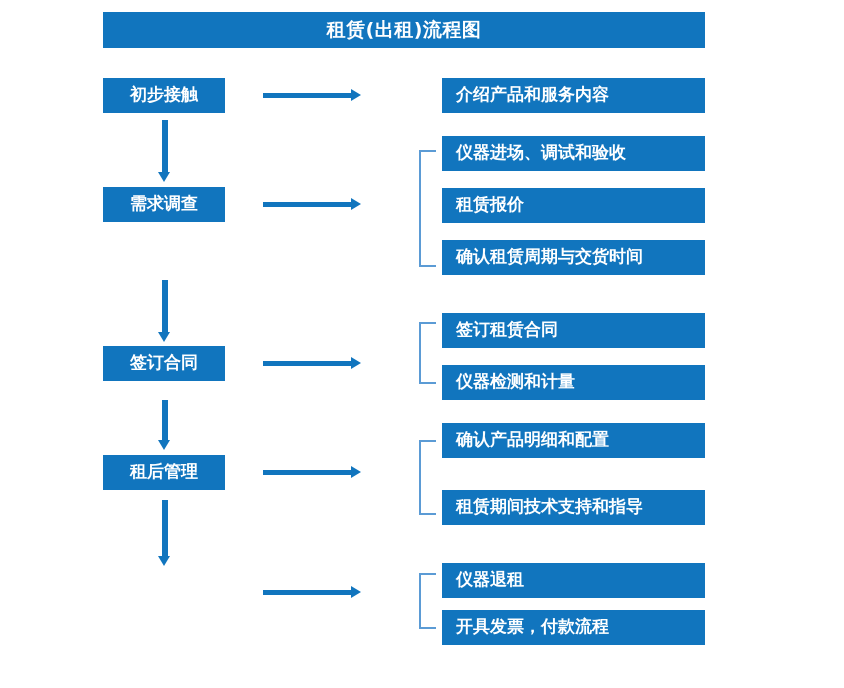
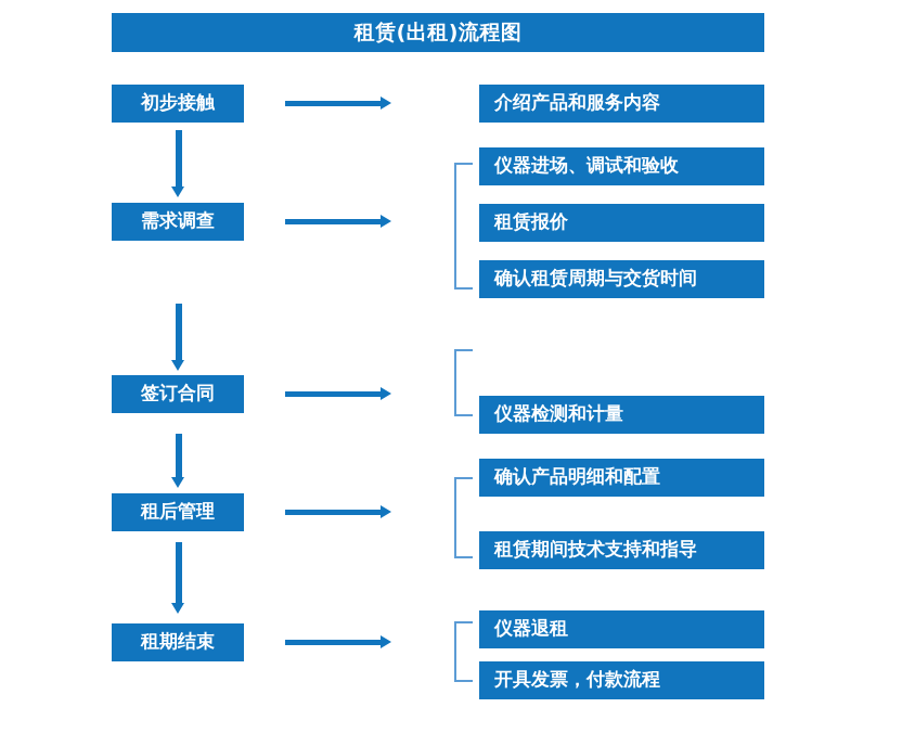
  租赁(出租)流程图
  初步接触
  介绍产品和服务内容
  需求调查
  仪器进场、调试和验收
  租赁报价
  确认租赁周期与交货时间
  签订合同
- 签订租赁合同
  仪器检测和计量
  租后管理
  确认产品明细和配置
  租赁期间技术支持和指导
+ 租期结束
  仪器退租
  开具发票，付款流程
